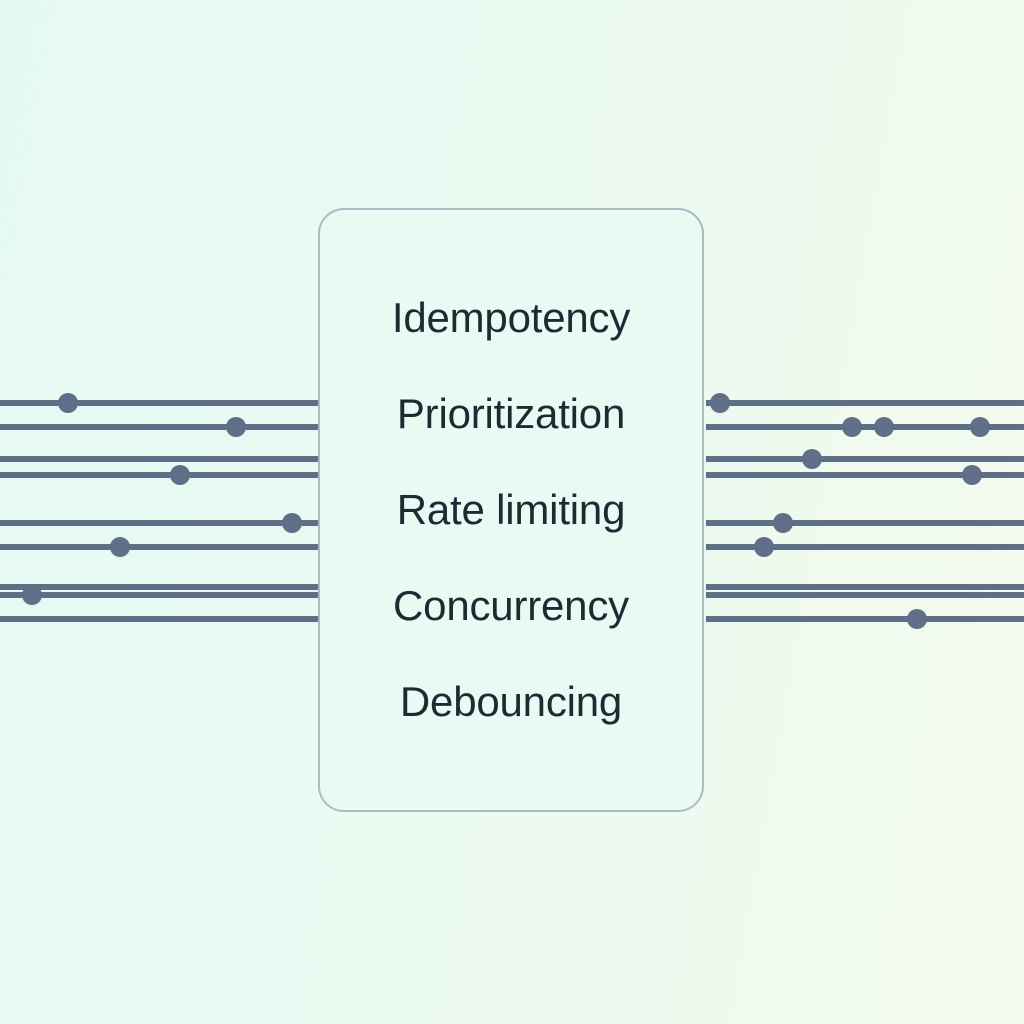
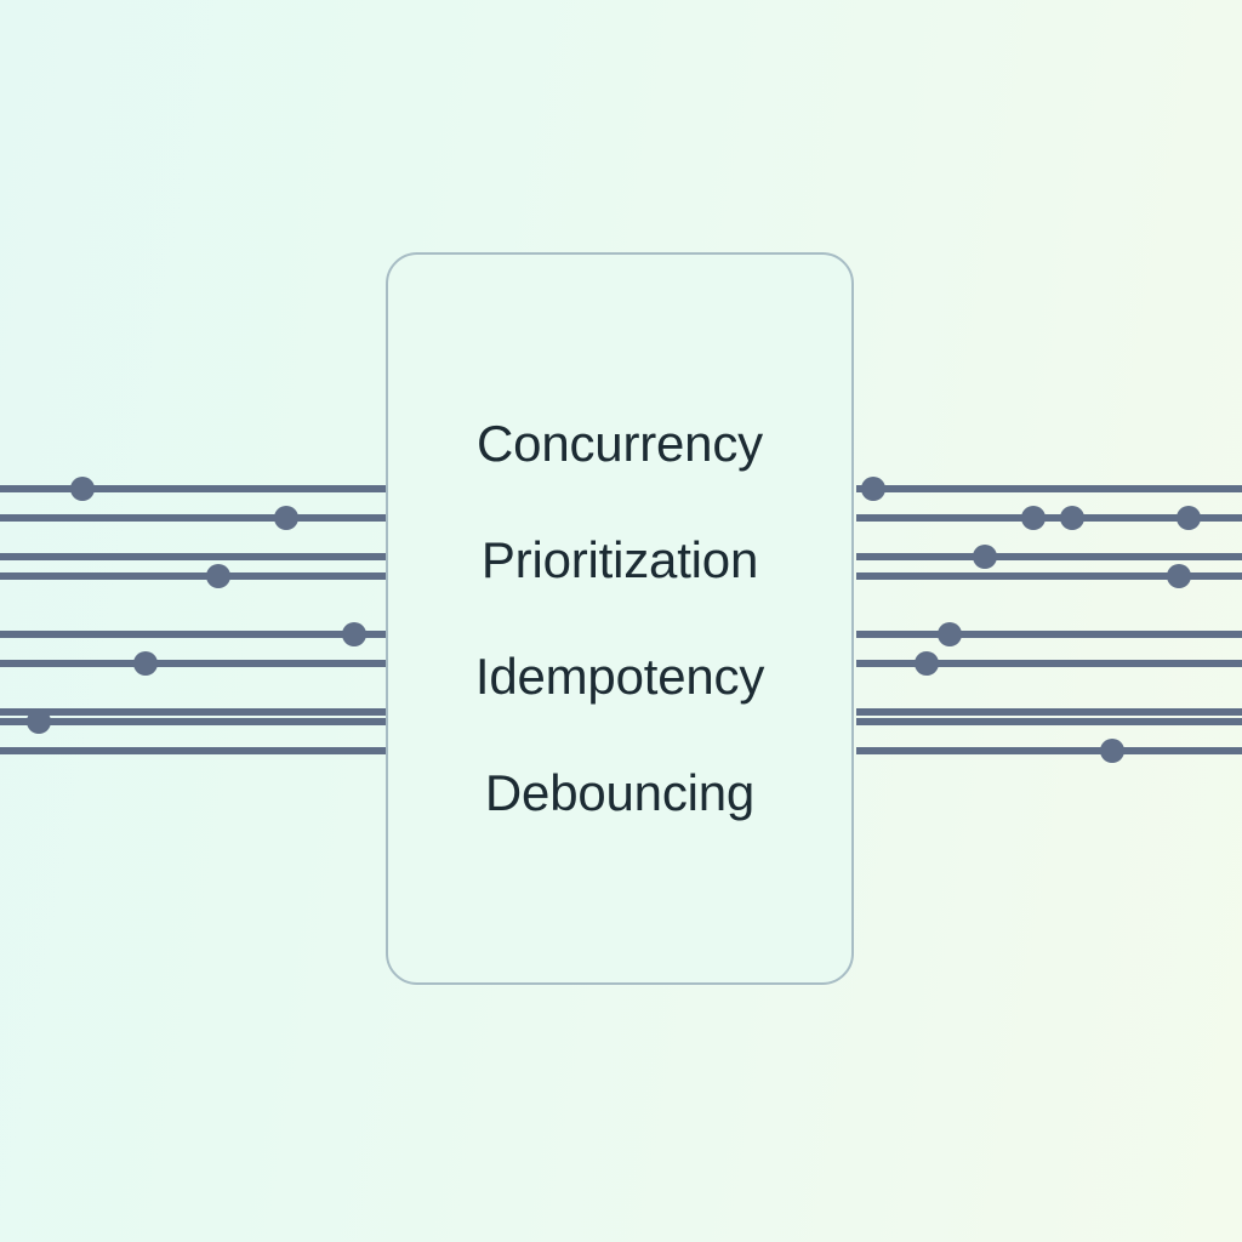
- Idempotency
+ Concurrency
  Prioritization
- Rate limiting
- Concurrency
+ Idempotency
  Debouncing
